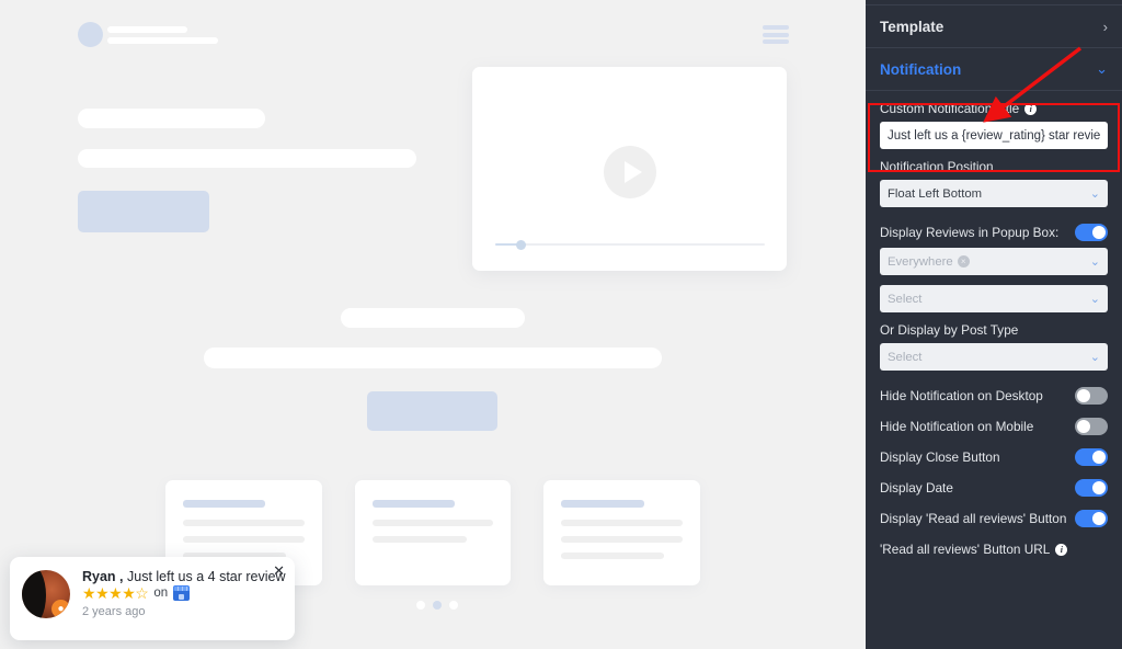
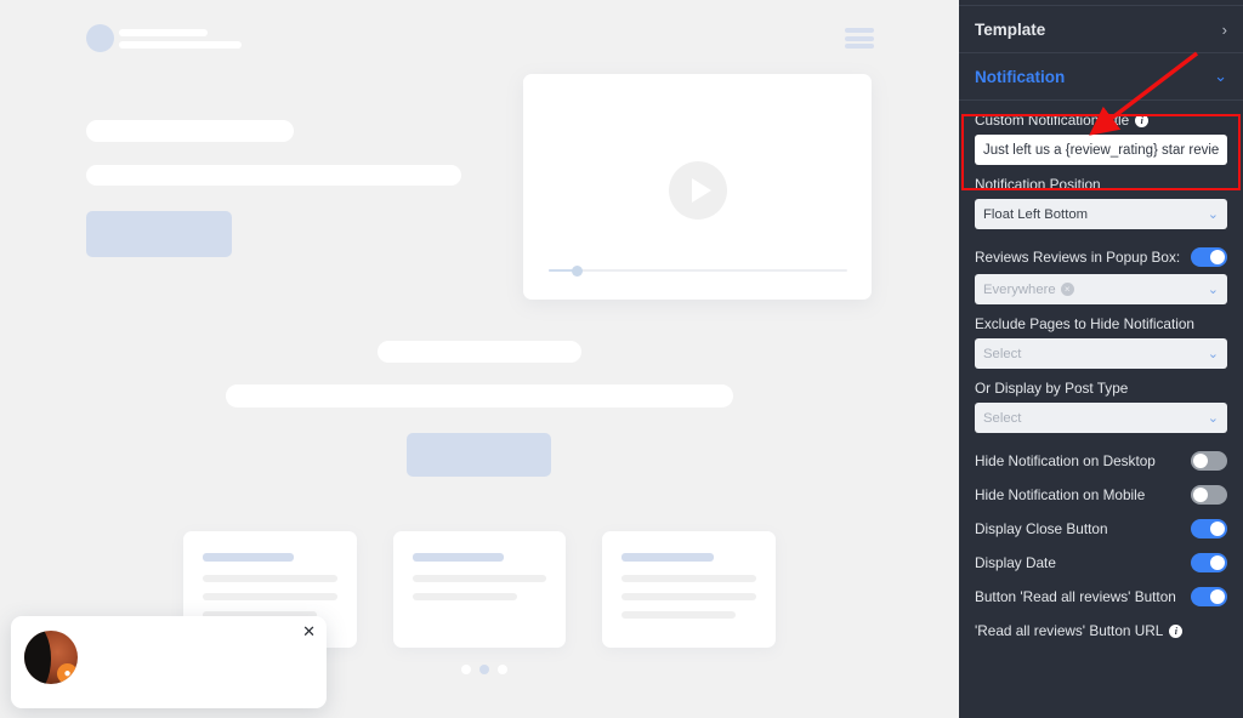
  ●
- Ryan , Just left us a 4 star review
- ★★★★☆
- on
- 2 years ago
  ✕
  Template
  ›
  Notification
  ⌄
  Custom Notificationtle
  i
  Just left us a {review_rating} star revie
  Notification Position
  Float Left Bottom
  ⌄
- Display Reviews in Popup Box:
+ Reviews Reviews in Popup Box:
  Everywhere
  ×
  ⌄
+ Exclude Pages to Hide Notification
  Select
  ⌄
  Or Display by Post Type
  Select
  ⌄
  Hide Notification on Desktop
  Hide Notification on Mobile
  Display Close Button
  Display Date
- Display 'Read all reviews' Button
+ Button 'Read all reviews' Button
  'Read all reviews' Button URL
  i
